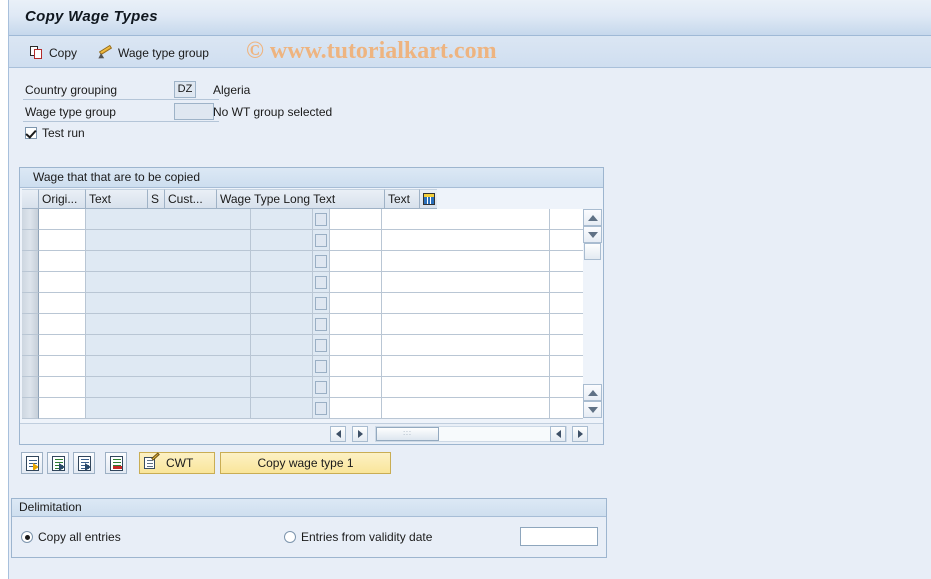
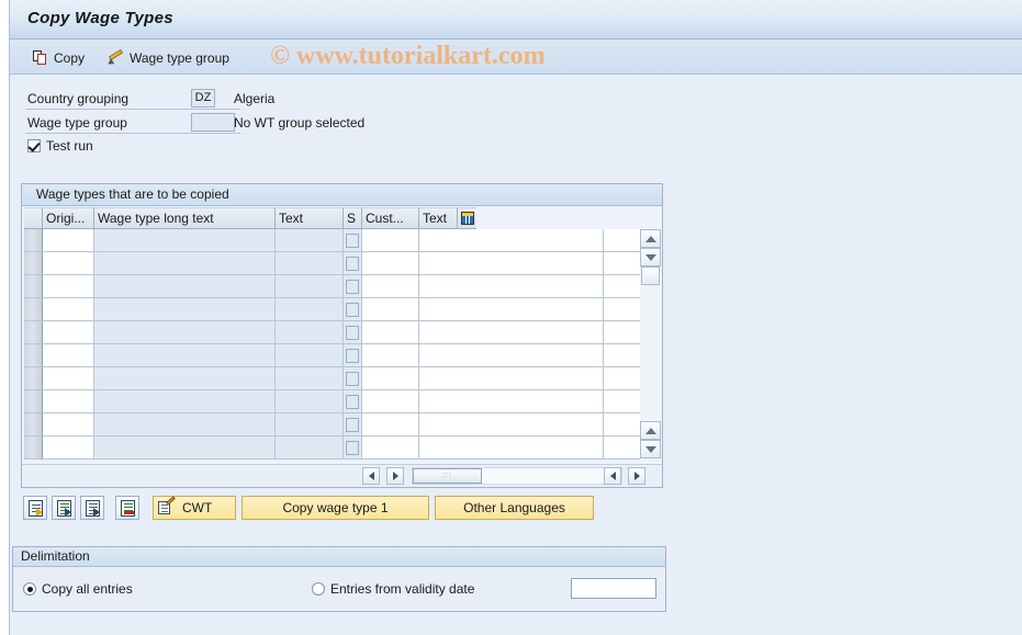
  Copy Wage Types
  Copy
  Wage type group
  © www.tutorialkart.com
  Country grouping
  DZ
  Algeria
  Wage type group
  No WT group selected
  Test run
- Wage that that are to be copied
+ Wage types that are to be copied
  Origi...
+ Wage type long text
  Text
  S
  Cust...
- Wage Type Long Text
  Text
  CWT
  Copy wage type 1
+ Other Languages
  Delimitation
  Copy all entries
  Entries from validity date
